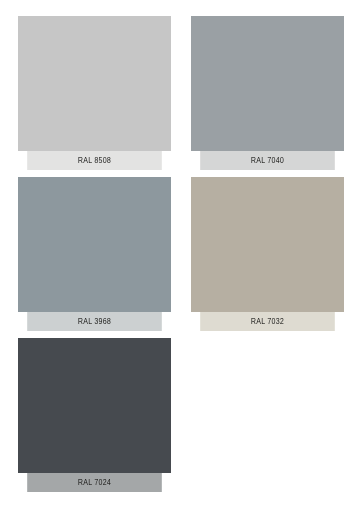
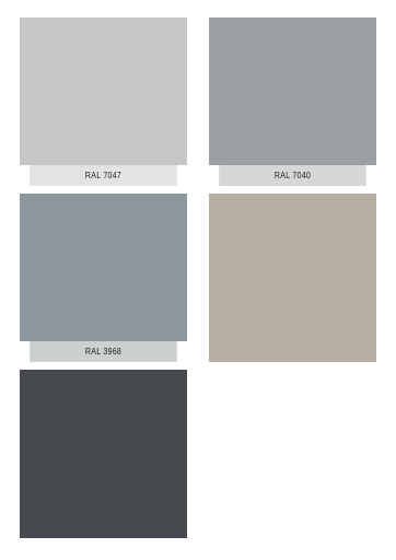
- RAL 8508
+ RAL 7047
  RAL 7040
  RAL 3968
- RAL 7032
- RAL 7024
